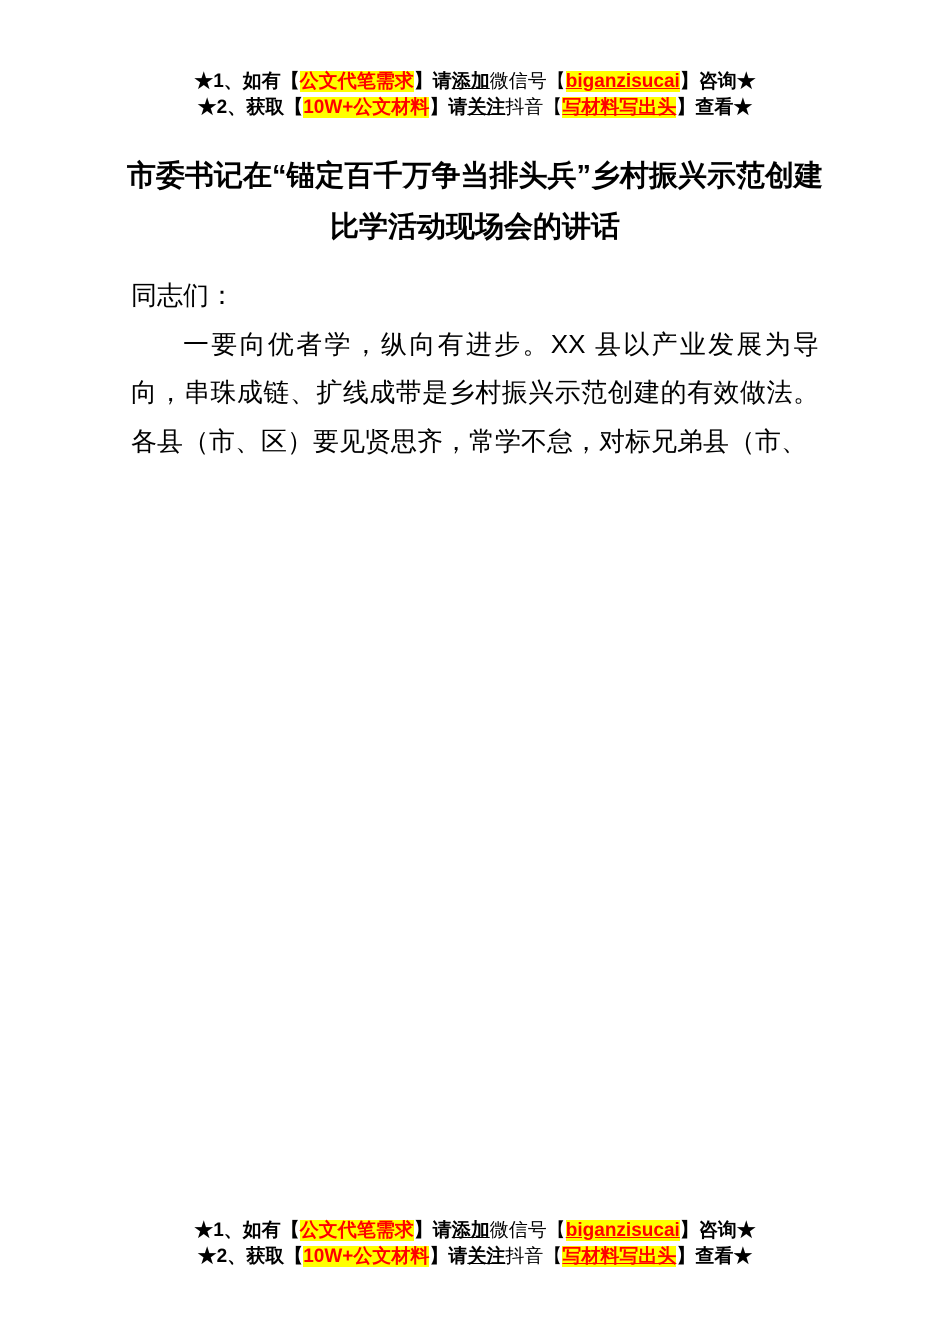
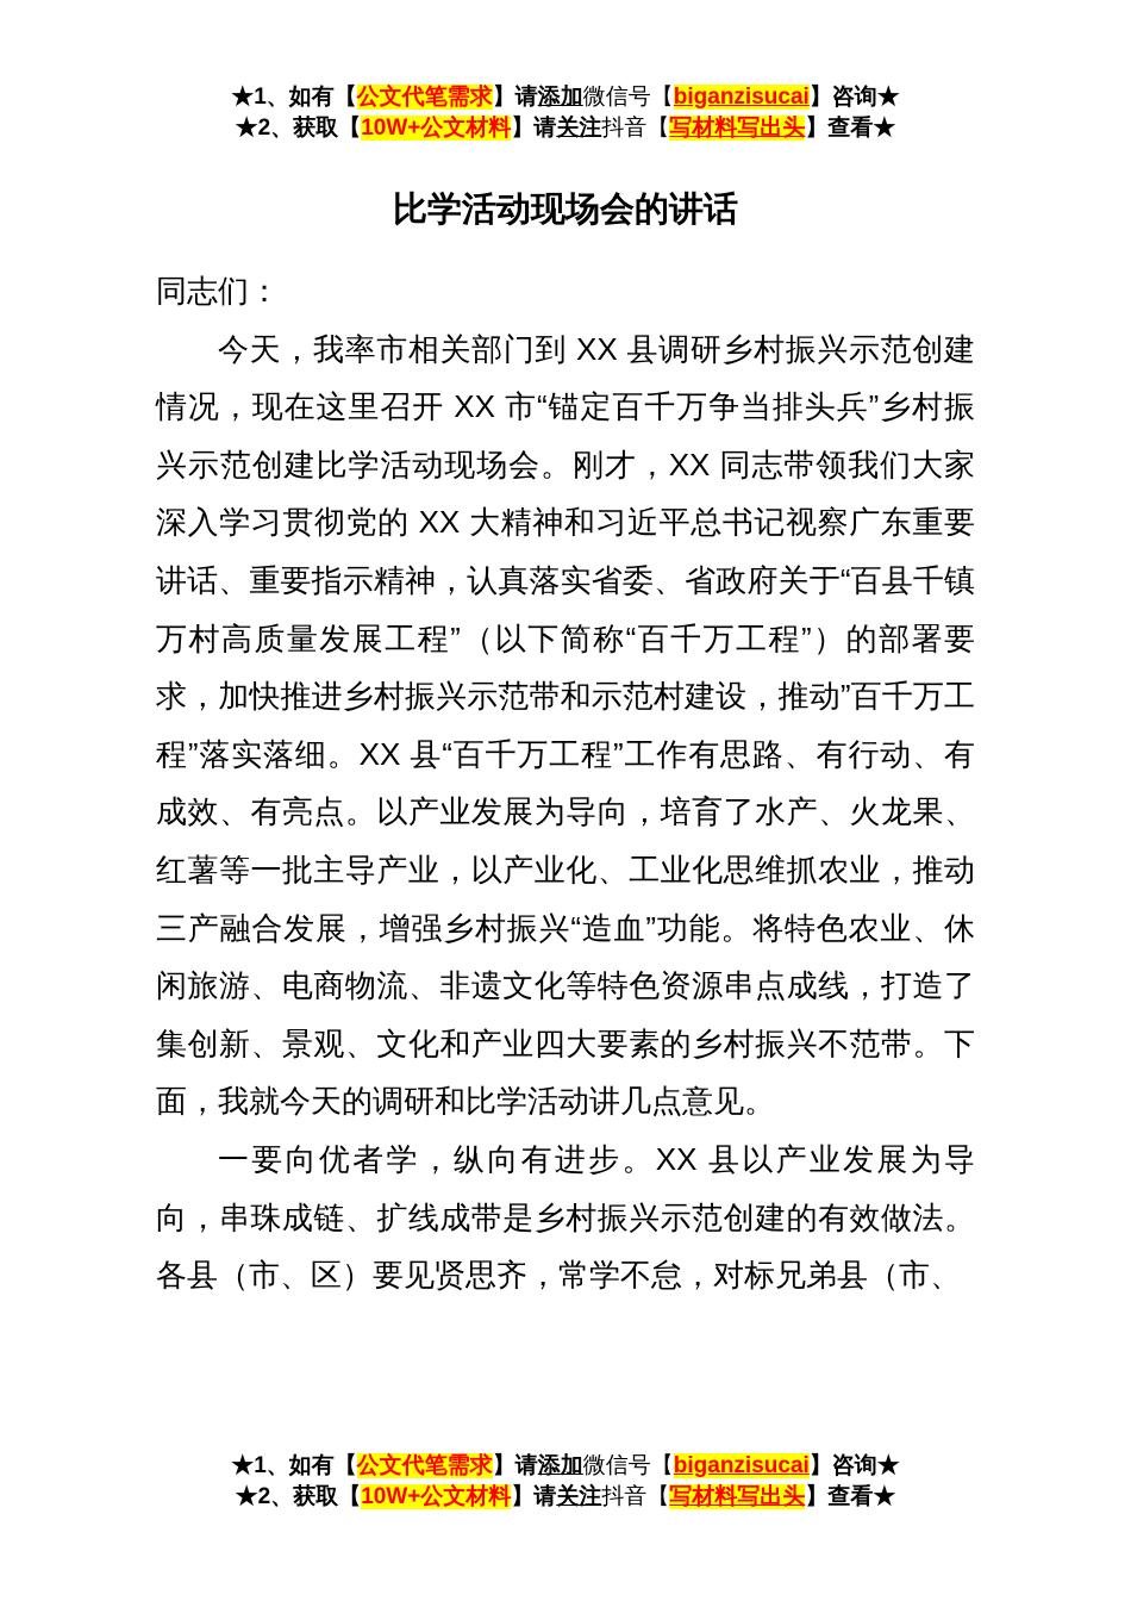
  ★1、如有【公文代笔需求】请添加微信号【biganzisucai】咨询★
  ★2、获取【10W+公文材料】请关注抖音【写材料写出头】查看★
- 市委书记在“锚定百千万争当排头兵”乡村振兴示范创建
  比学活动现场会的讲话
  同志们：
+ 今天，我率市相关部门到 XX 县调研乡村振兴示范创建情况，现在这里召开 XX 市“锚定百千万争当排头兵”乡村振兴示范创建比学活动现场会。刚才，XX 同志带领我们大家深入学习贯彻党的 XX 大精神和习近平总书记视察广东重要讲话、重要指示精神，认真落实省委、省政府关于“百县千镇万村高质量发展工程”（以下简称“百千万工程”）的部署要求，加快推进乡村振兴示范带和示范村建设，推动”百千万工程”落实落细。XX 县“百千万工程”工作有思路、有行动、有成效、有亮点。以产业发展为导向，培育了水产、火龙果、红薯等一批主导产业，以产业化、工业化思维抓农业，推动三产融合发展，增强乡村振兴“造血”功能。将特色农业、休闲旅游、电商物流、非遗文化等特色资源串点成线，打造了集创新、景观、文化和产业四大要素的乡村振兴不范带。下面，我就今天的调研和比学活动讲几点意见。
  一要向优者学，纵向有进步。XX 县以产业发展为导向，串珠成链、扩线成带是乡村振兴示范创建的有效做法。各县（市、区）要见贤思齐，常学不怠，对标兄弟县（市、
  ★1、如有【公文代笔需求】请添加微信号【biganzisucai】咨询★
  ★2、获取【10W+公文材料】请关注抖音【写材料写出头】查看★
